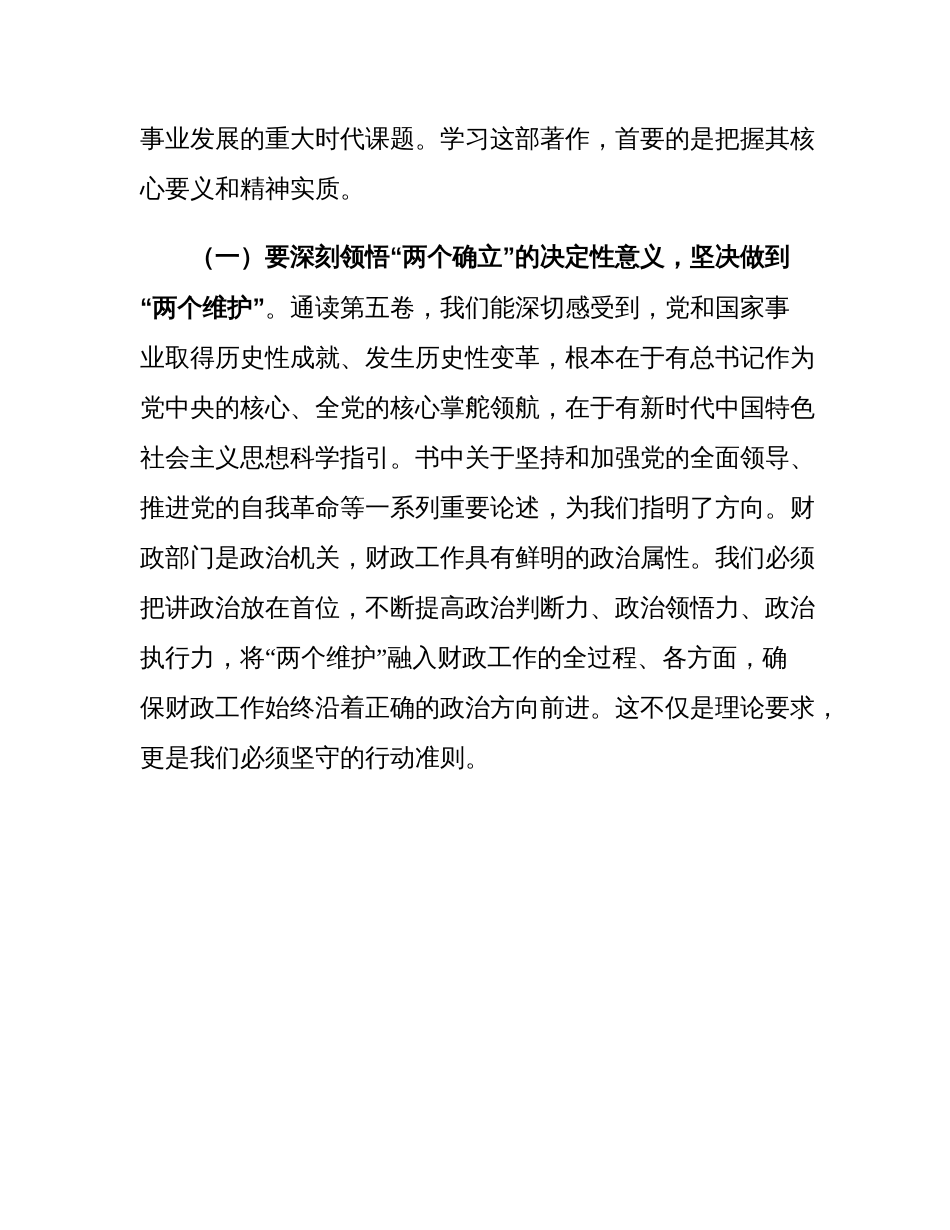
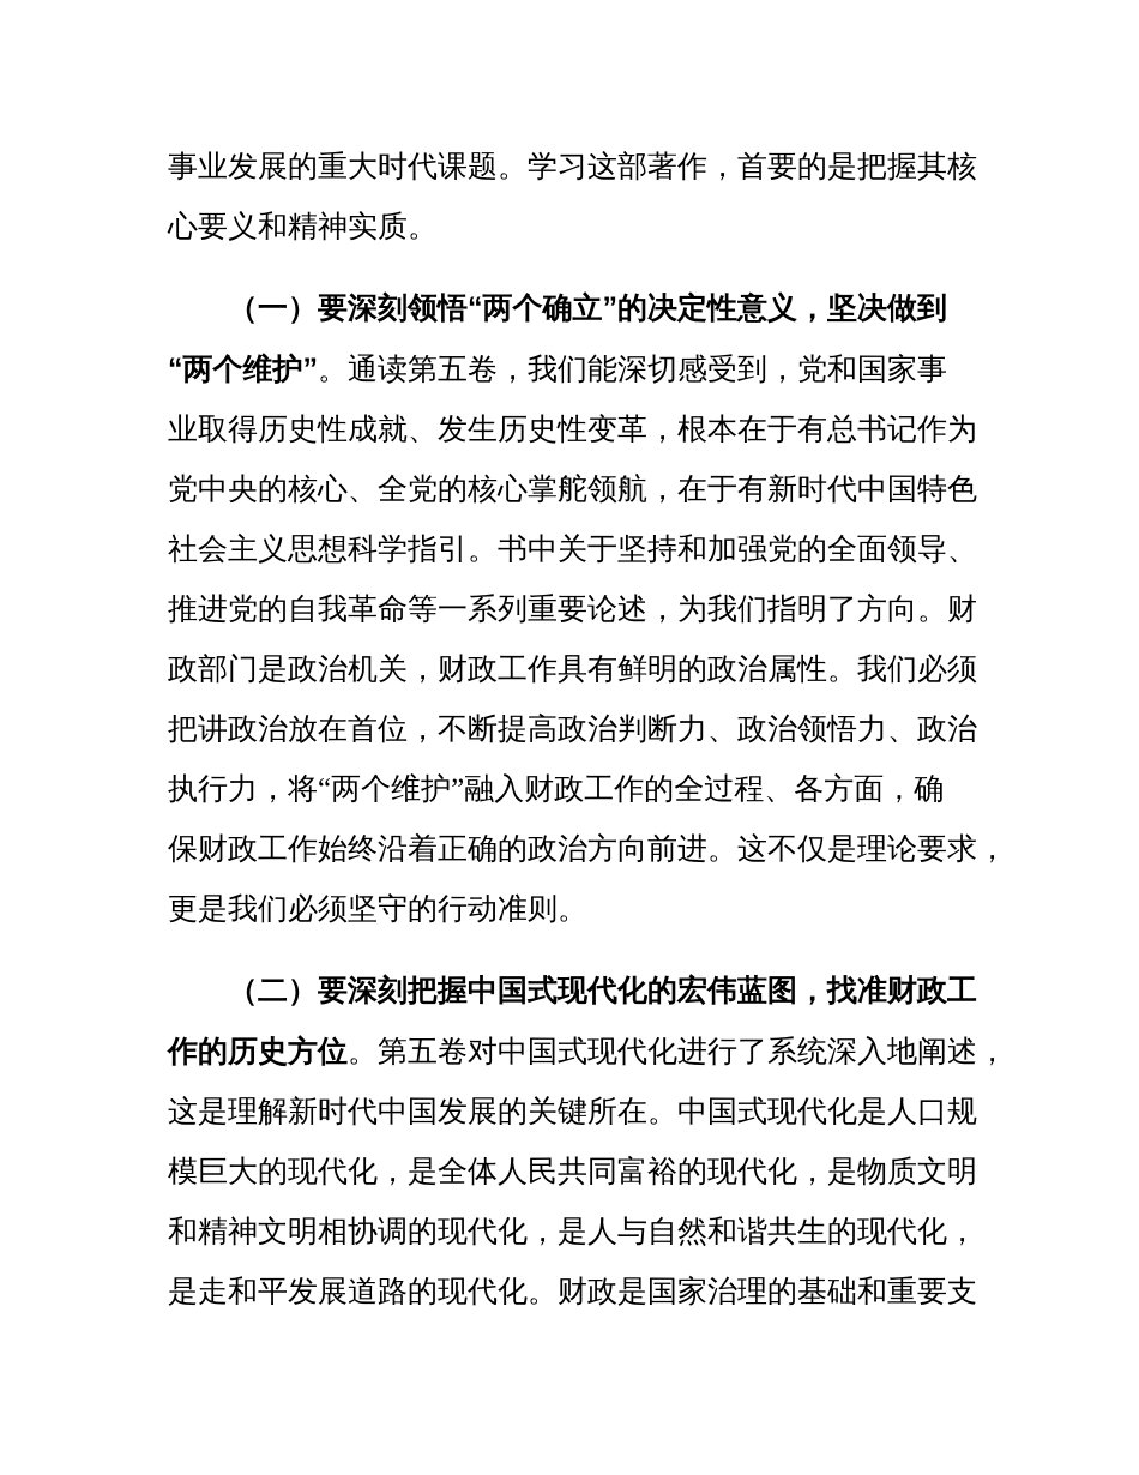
  事业发展的重大时代课题。学习这部著作，首要的是把握其核
  心要义和精神实质。
  （一）要深刻领悟“两个确立”的决定性意义，坚决做到
  “两个维护”。通读第五卷，我们能深切感受到，党和国家事
  业取得历史性成就、发生历史性变革，根本在于有总书记作为
  党中央的核心、全党的核心掌舵领航，在于有新时代中国特色
  社会主义思想科学指引。书中关于坚持和加强党的全面领导、
  推进党的自我革命等一系列重要论述，为我们指明了方向。财
  政部门是政治机关，财政工作具有鲜明的政治属性。我们必须
  把讲政治放在首位，不断提高政治判断力、政治领悟力、政治
  执行力，将“两个维护”融入财政工作的全过程、各方面，确
  保财政工作始终沿着正确的政治方向前进。这不仅是理论要求，
  更是我们必须坚守的行动准则。
+ （二）要深刻把握中国式现代化的宏伟蓝图，找准财政工
+ 作的历史方位。第五卷对中国式现代化进行了系统深入地阐述，
+ 这是理解新时代中国发展的关键所在。中国式现代化是人口规
+ 模巨大的现代化，是全体人民共同富裕的现代化，是物质文明
+ 和精神文明相协调的现代化，是人与自然和谐共生的现代化，
+ 是走和平发展道路的现代化。财政是国家治理的基础和重要支
